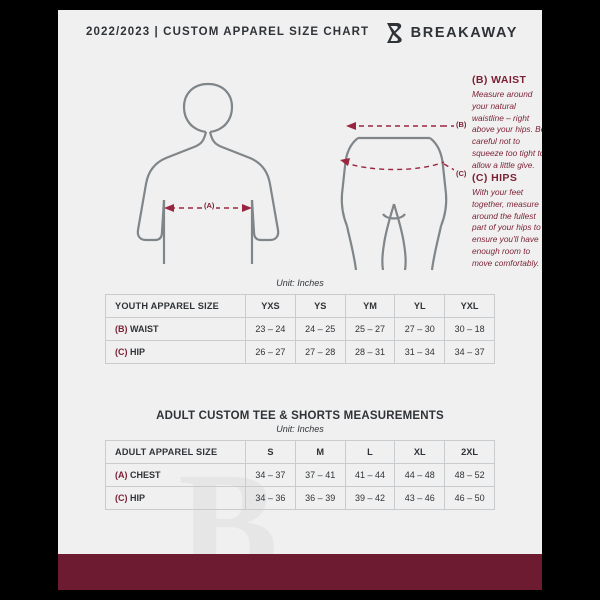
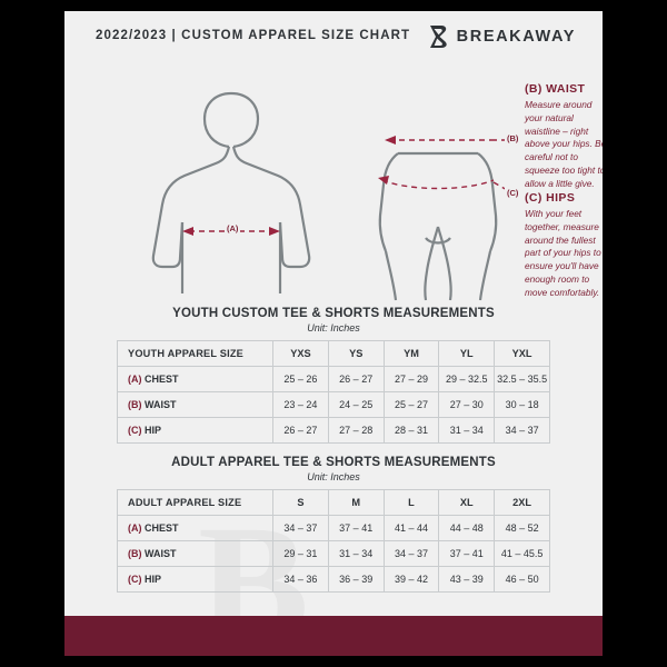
  B
  2022/2023 | CUSTOM APPAREL SIZE CHART
  BREAKAWAY
  (A)
  (B)
  (C)
  (B) WAIST
  Measure around your natural waistline – right above your hips. B careful not to squeeze too tight t allow a little give.
  (C) HIPS
  With your feet together, measure around the fullest part of your hips to ensure you'll have enough room to move comfortably.
+ YOUTH CUSTOM TEE & SHORTS MEASUREMENTS
  Unit: Inches
  YOUTH APPAREL SIZE	YXS	YS	YM	YL	YXL
+ (A) CHEST	25 – 26	26 – 27	27 – 29	29 – 32.5	32.5 – 35.5
  (B) WAIST	23 – 24	24 – 25	25 – 27	27 – 30	30 – 18
  (C) HIP	26 – 27	27 – 28	28 – 31	31 – 34	34 – 37
- ADULT CUSTOM TEE & SHORTS MEASUREMENTS
+ ADULT APPAREL TEE & SHORTS MEASUREMENTS
  Unit: Inches
  ADULT APPAREL SIZE	S	M	L	XL	2XL
  (A) CHEST	34 – 37	37 – 41	41 – 44	44 – 48	48 – 52
+ (B) WAIST	29 – 31	31 – 34	34 – 37	37 – 41	41 – 45.5
- (C) HIP	34 – 36	36 – 39	39 – 42	43 – 46	46 – 50
+ (C) HIP	34 – 36	36 – 39	39 – 42	43 – 39	46 – 50
